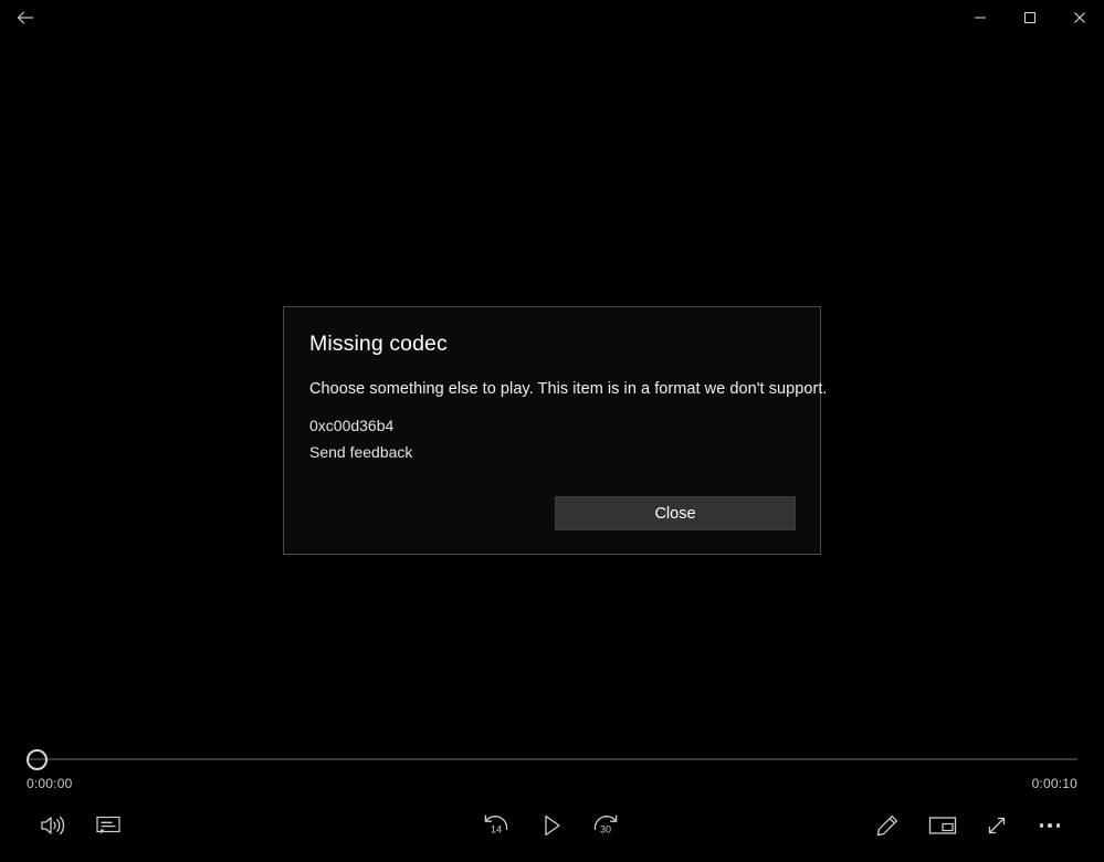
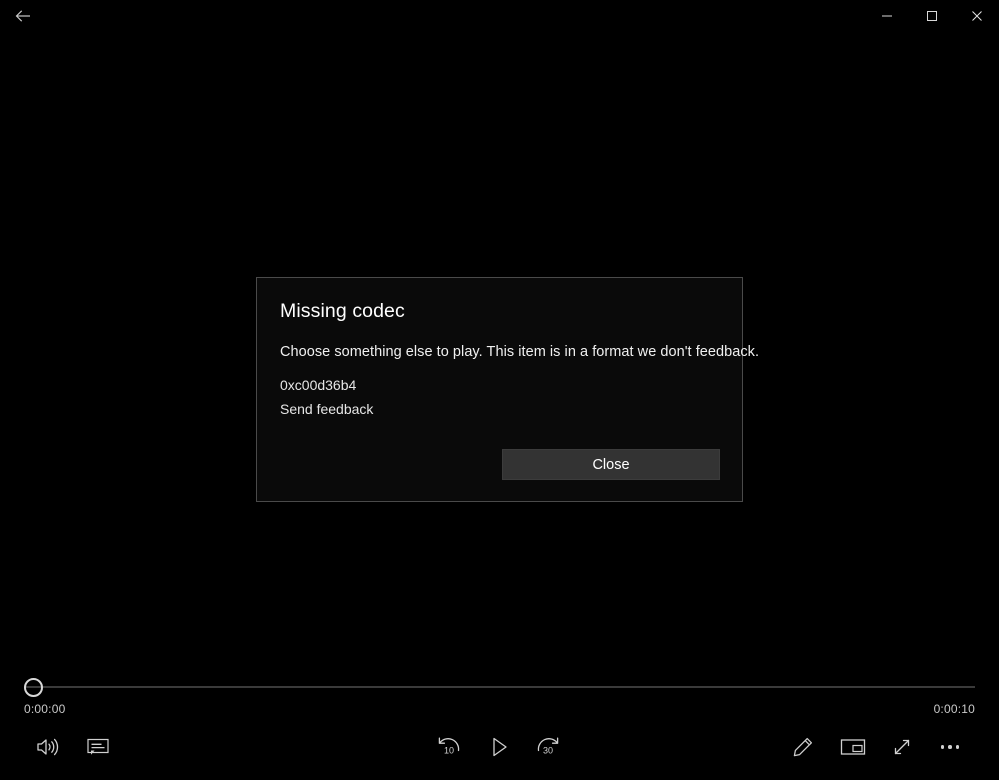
  Missing codec
- Choose something else to play. This item is in a format we don't support.
+ Choose something else to play. This item is in a format we don't feedback.
  0xc00d36b4
  Send feedback
  Close
  0:00:00
  0:00:10
- 14
+ 10
  30
